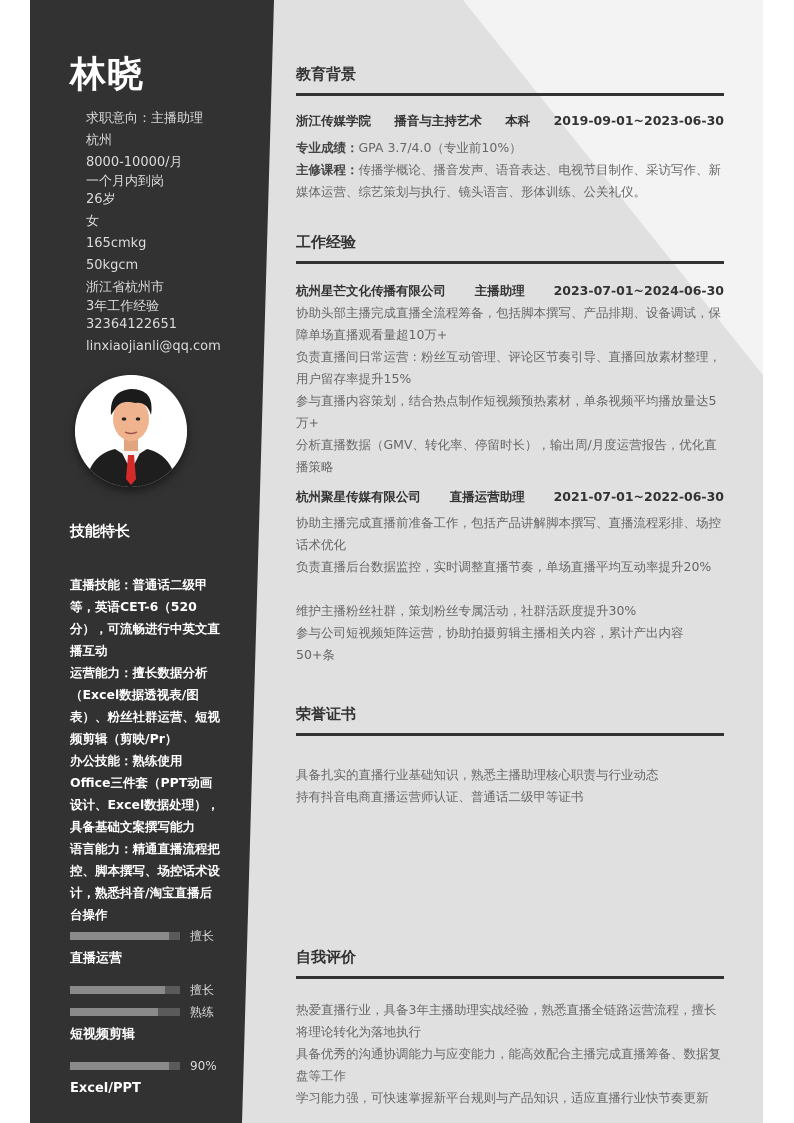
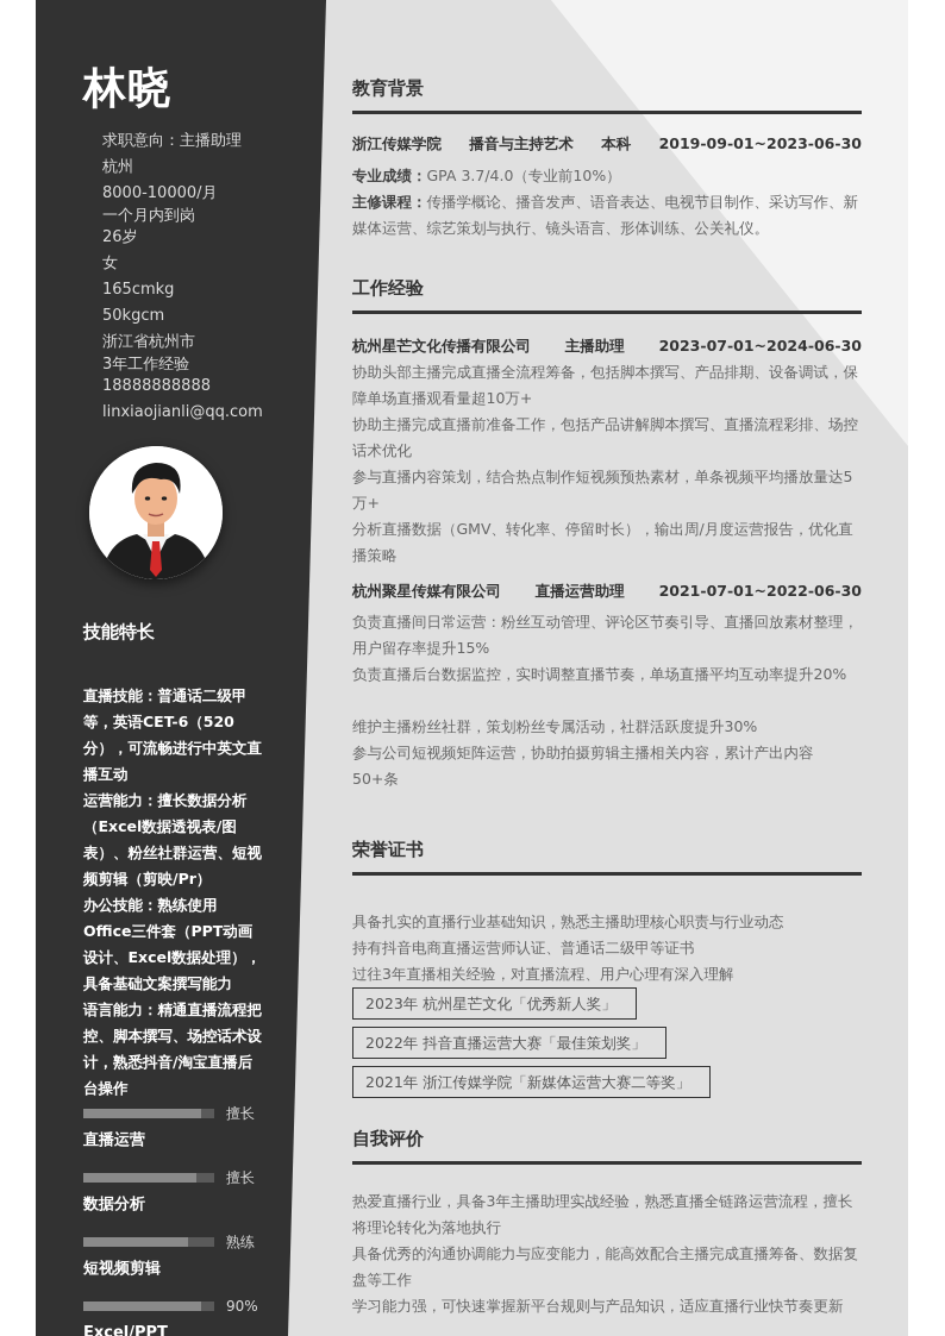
  林晓
  求职意向：主播助理
  杭州
  8000-10000/月
  一个月内到岗
  26岁
  女
  165cmkg
  50kgcm
  浙江省杭州市
  3年工作经验
- 32364122651
+ 18888888888
  linxiaojianli@qq.com
  技能特长
  直播技能：普通话二级甲等，英语CET-6（520分），可流畅进行中英文直播互动
  运营能力：擅长数据分析（Excel数据透视表/图表）、粉丝社群运营、短视频剪辑（剪映/Pr）
  办公技能：熟练使用Office三件套（PPT动画设计、Excel数据处理），具备基础文案撰写能力
  语言能力：精通直播流程把控、脚本撰写、场控话术设计，熟悉抖音/淘宝直播后台操作
  擅长
  直播运营
  擅长
+ 数据分析
  熟练
  短视频剪辑
  90%
  Excel/PPT
  教育背景
  浙江传媒学院
  播音与主持艺术
  本科
  2019-09-01~2023-06-30
  专业成绩：GPA 3.7/4.0（专业前10%）
  主修课程：传播学概论、播音发声、语音表达、电视节目制作、采访写作、新媒体运营、综艺策划与执行、镜头语言、形体训练、公关礼仪。
  工作经验
  杭州星芒文化传播有限公司
  主播助理
  2023-07-01~2024-06-30
  协助头部主播完成直播全流程筹备，包括脚本撰写、产品排期、设备调试，保障单场直播观看量超10万+
- 负责直播间日常运营：粉丝互动管理、评论区节奏引导、直播回放素材整理，用户留存率提升15%
+ 协助主播完成直播前准备工作，包括产品讲解脚本撰写、直播流程彩排、场控话术优化
  参与直播内容策划，结合热点制作短视频预热素材，单条视频平均播放量达5万+
  分析直播数据（GMV、转化率、停留时长），输出周/月度运营报告，优化直播策略
  杭州聚星传媒有限公司
  直播运营助理
  2021-07-01~2022-06-30
- 协助主播完成直播前准备工作，包括产品讲解脚本撰写、直播流程彩排、场控话术优化
+ 负责直播间日常运营：粉丝互动管理、评论区节奏引导、直播回放素材整理，用户留存率提升15%
  负责直播后台数据监控，实时调整直播节奏，单场直播平均互动率提升20%
  维护主播粉丝社群，策划粉丝专属活动，社群活跃度提升30%
  参与公司短视频矩阵运营，协助拍摄剪辑主播相关内容，累计产出内容50+条
  荣誉证书
  具备扎实的直播行业基础知识，熟悉主播助理核心职责与行业动态
  持有抖音电商直播运营师认证、普通话二级甲等证书
+ 过往3年直播相关经验，对直播流程、用户心理有深入理解
+ 2023年 杭州星芒文化「优秀新人奖」
+ 2022年 抖音直播运营大赛「最佳策划奖」
+ 2021年 浙江传媒学院「新媒体运营大赛二等奖」
  自我评价
  热爱直播行业，具备3年主播助理实战经验，熟悉直播全链路运营流程，擅长将理论转化为落地执行
  具备优秀的沟通协调能力与应变能力，能高效配合主播完成直播筹备、数据复盘等工作
  学习能力强，可快速掌握新平台规则与产品知识，适应直播行业快节奏更新
